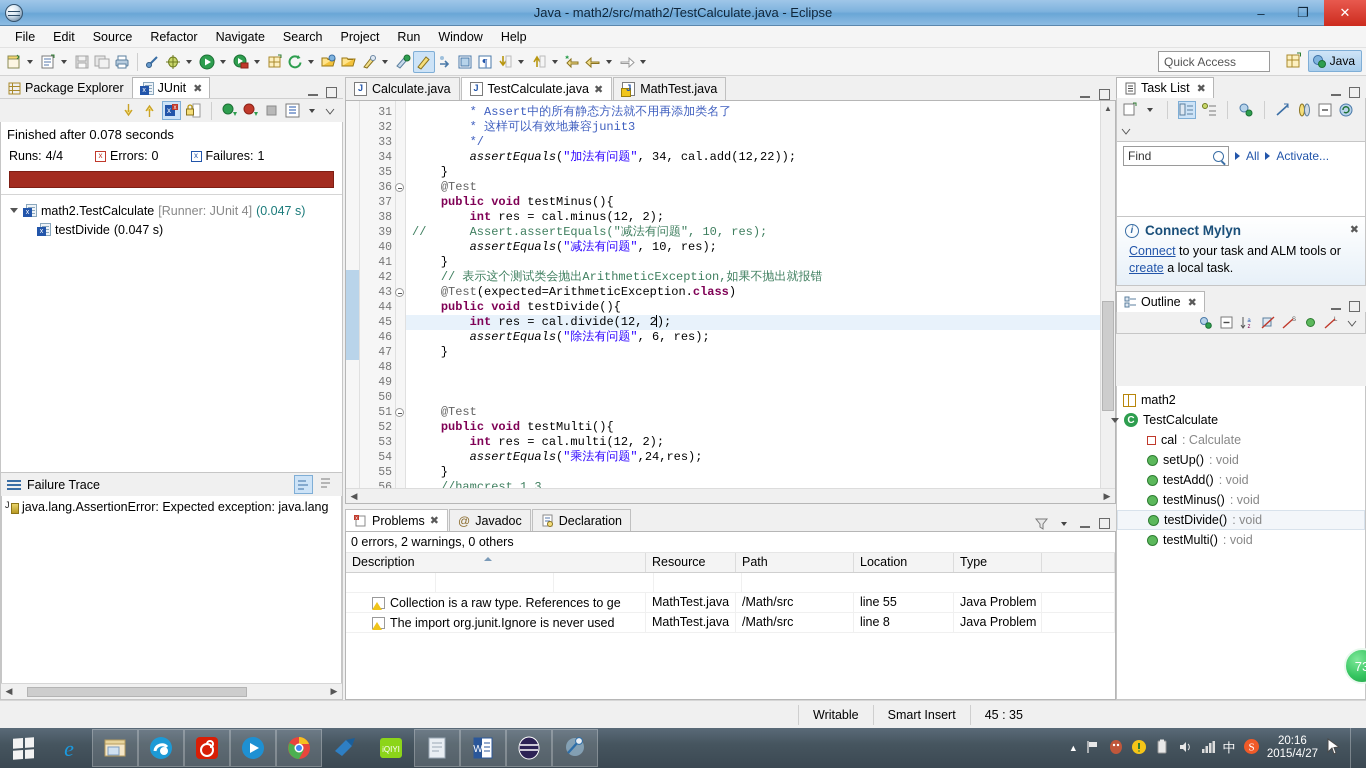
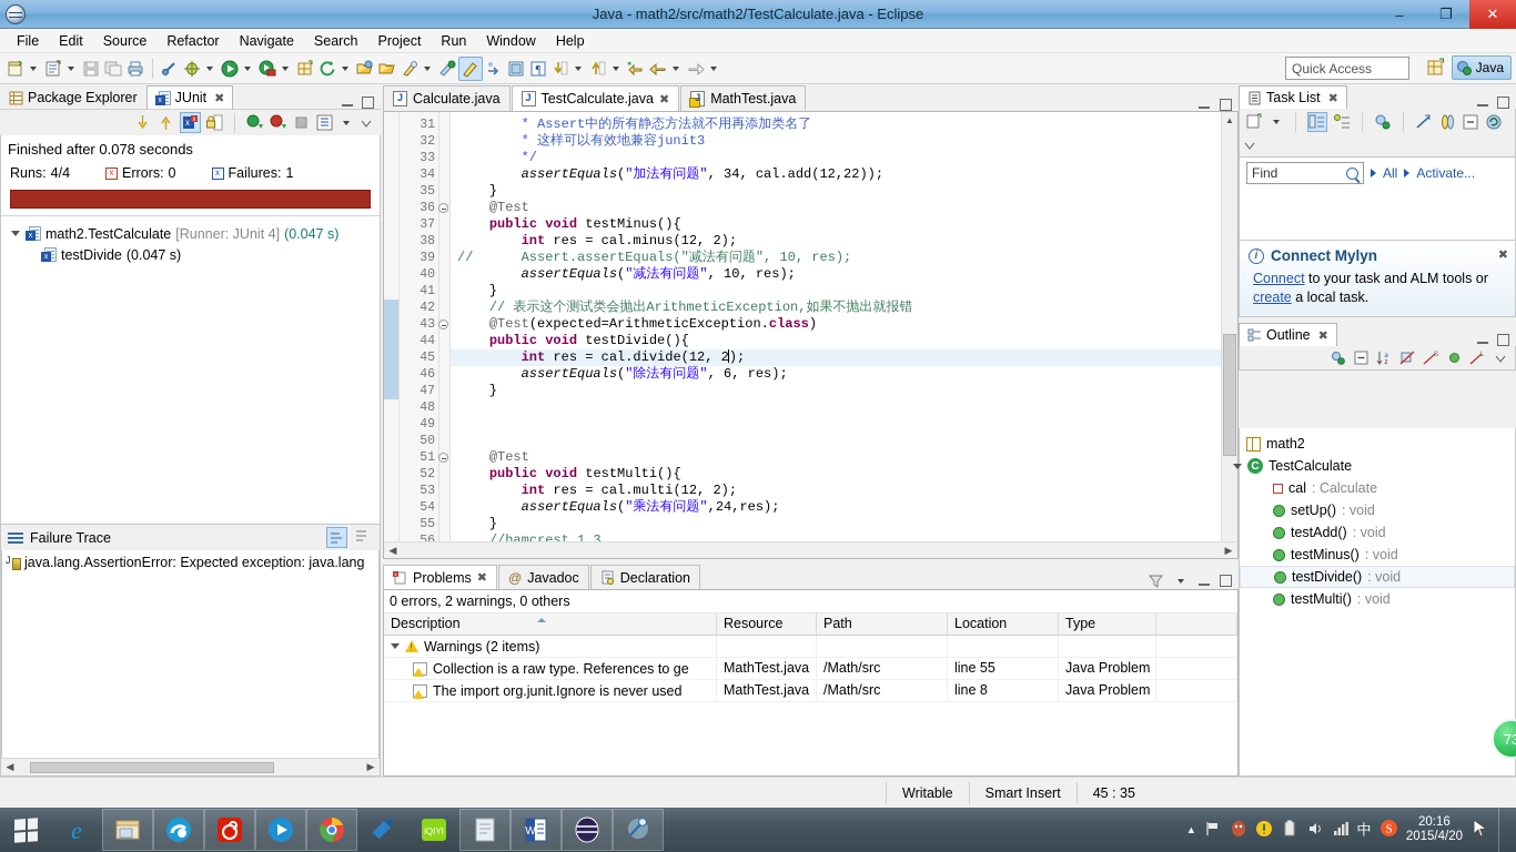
  Java - math2/src/math2/TestCalculate.java - Eclipse
  –
  ❐
  ✕
  File
  Edit
  Source
  Refactor
  Navigate
  Search
  Project
  Run
  Window
  Help
  ¶
  Quick Access
  Java
  Package Explorer
  JUnit
  ✖
  x
  Finished after 0.078 seconds
  Runs:
  4/4
  Errors:
  0
  Failures:
  1
  math2.TestCalculate
  [Runner: JUnit 4]
  (0.047 s)
  testDivide
  (0.047 s)
  Failure Trace
  java.lang.AssertionError: Expected exception: java.lang
  ◀
  ▶
  Calculate.java
  TestCalculate.java
  ✖
  MathTest.java
  31
  32
  33
  34
  35
  36
  37
  38
  39
  40
  41
  42
  43
  44
  45
  46
  47
  48
  49
  50
  51
  52
  53
  54
  55
  * Assert中的所有静态方法就不用再添加类名了
  * 这样可以有效地兼容junit3
  */
  assertEquals("加法有问题", 34, cal.add(12,22));
  }
  @Test
  public void testMinus(){
  int res = cal.minus(12, 2);
  // Assert.assertEquals("减法有问题", 10, res);
  assertEquals("减法有问题", 10, res);
  }
  // 表示这个测试类会抛出ArithmeticException,如果不抛出就报错
  @Test(expected=ArithmeticException.class)
  public void testDivide(){
  int res = cal.divide(12, 2);
  assertEquals("除法有问题", 6, res);
  }
  @Test
  public void testMulti(){
  int res = cal.multi(12, 2);
  assertEquals("乘法有问题",24,res);
  }
  //hamcrest 1.3
  ▲
  ◀
  ▶
  Problems
  ✖
  @
  Javadoc
  Declaration
  0 errors, 2 warnings, 0 others
  Description
  Resource
  Path
  Location
  Type
+ Warnings (2 items)
  Collection is a raw type. References to ge
  MathTest.java
  /Math/src
  line 55
  Java Problem
  The import org.junit.Ignore is never used
  MathTest.java
  /Math/src
  line 8
  Java Problem
  Task List
  ✖
  Find
  All
  Activate...
  ✖
  Connect Mylyn
  Connect to your task and ALM tools or create a local task.
  Outline
  ✖
  math2
  C
  TestCalculate
  cal
  : Calculate
  setUp()
  : void
  testAdd()
  : void
  testMinus()
  : void
  testDivide()
  : void
  testMulti()
  : void
  Writable
  Smart Insert
  45 : 35
  e
  iQIYI
  W
  ▲
  中
  S
  20:16
- 2015/4/27
+ 2015/4/20
